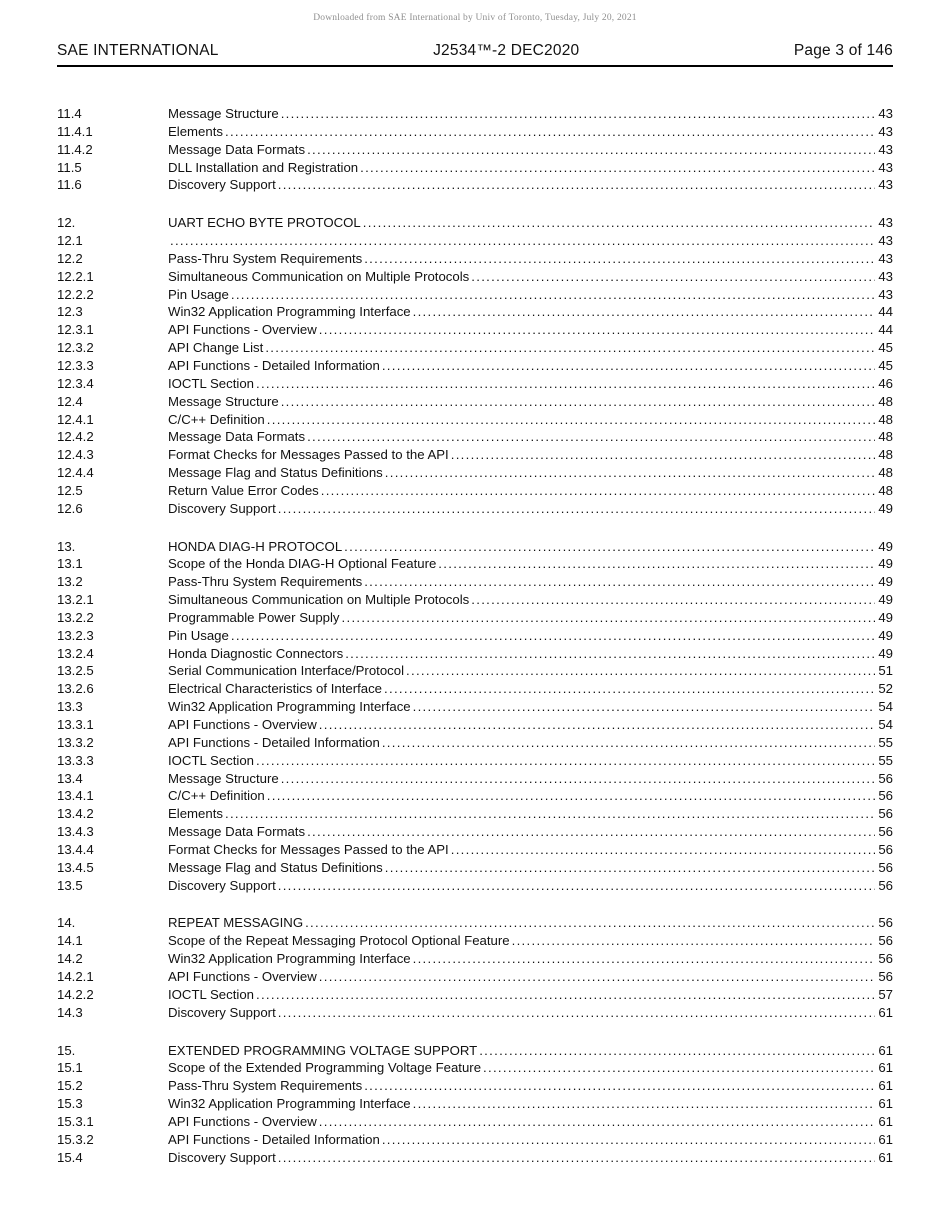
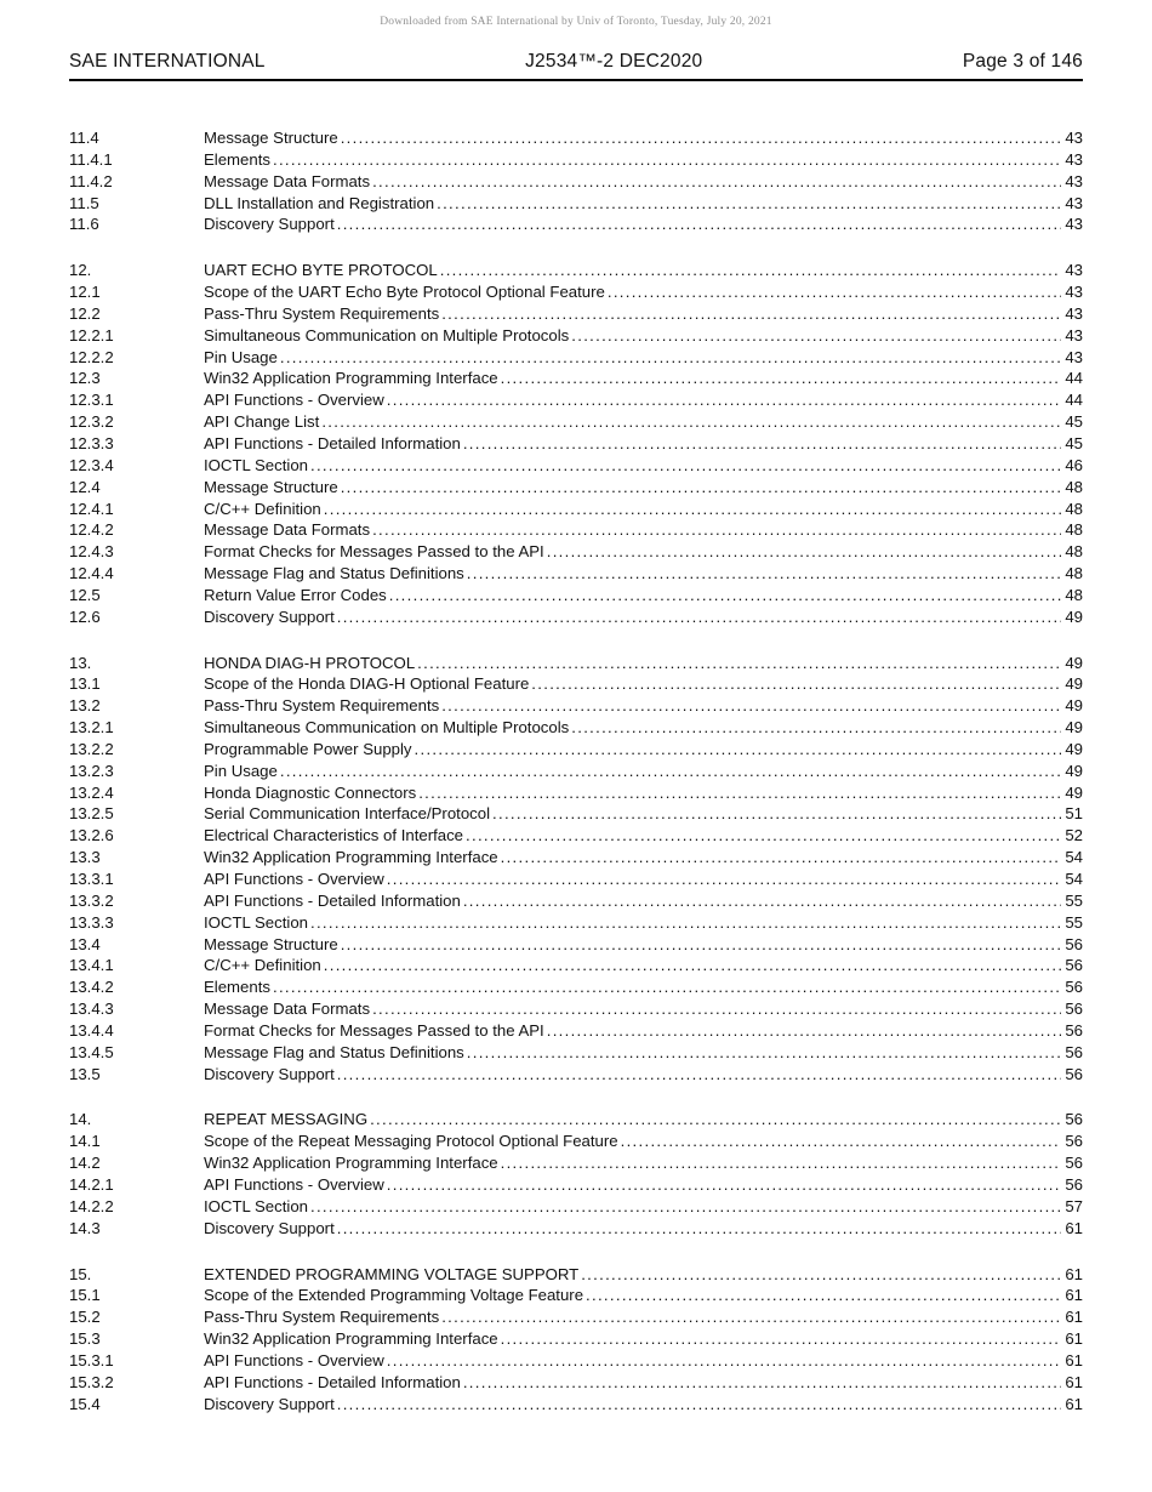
  Downloaded from SAE International by Univ of Toronto, Tuesday, July 20, 2021
  SAE INTERNATIONAL
  J2534™-2 DEC2020
  Page 3 of 146
  11.4
  Message Structure
  43
  11.4.1
  Elements
  43
  11.4.2
  Message Data Formats
  43
  11.5
  DLL Installation and Registration
  43
  11.6
  Discovery Support
  43
  12.
  UART ECHO BYTE PROTOCOL
  43
  12.1
+ Scope of the UART Echo Byte Protocol Optional Feature
  43
  12.2
  Pass-Thru System Requirements
  43
  12.2.1
  Simultaneous Communication on Multiple Protocols
  43
  12.2.2
  Pin Usage
  43
  12.3
  Win32 Application Programming Interface
  44
  12.3.1
  API Functions - Overview
  44
  12.3.2
  API Change List
  45
  12.3.3
  API Functions - Detailed Information
  45
  12.3.4
  IOCTL Section
  46
  12.4
  Message Structure
  48
  12.4.1
  C/C++ Definition
  48
  12.4.2
  Message Data Formats
  48
  12.4.3
  Format Checks for Messages Passed to the API
  48
  12.4.4
  Message Flag and Status Definitions
  48
  12.5
  Return Value Error Codes
  48
  12.6
  Discovery Support
  49
  13.
  HONDA DIAG-H PROTOCOL
  49
  13.1
  Scope of the Honda DIAG-H Optional Feature
  49
  13.2
  Pass-Thru System Requirements
  49
  13.2.1
  Simultaneous Communication on Multiple Protocols
  49
  13.2.2
  Programmable Power Supply
  49
  13.2.3
  Pin Usage
  49
  13.2.4
  Honda Diagnostic Connectors
  49
  13.2.5
  Serial Communication Interface/Protocol
  51
  13.2.6
  Electrical Characteristics of Interface
  52
  13.3
  Win32 Application Programming Interface
  54
  13.3.1
  API Functions - Overview
  54
  13.3.2
  API Functions - Detailed Information
  55
  13.3.3
  IOCTL Section
  55
  13.4
  Message Structure
  56
  13.4.1
  C/C++ Definition
  56
  13.4.2
  Elements
  56
  13.4.3
  Message Data Formats
  56
  13.4.4
  Format Checks for Messages Passed to the API
  56
  13.4.5
  Message Flag and Status Definitions
  56
  13.5
  Discovery Support
  56
  14.
  REPEAT MESSAGING
  56
  14.1
  Scope of the Repeat Messaging Protocol Optional Feature
  56
  14.2
  Win32 Application Programming Interface
  56
  14.2.1
  API Functions - Overview
  56
  14.2.2
  IOCTL Section
  57
  14.3
  Discovery Support
  61
  15.
  EXTENDED PROGRAMMING VOLTAGE SUPPORT
  61
  15.1
  Scope of the Extended Programming Voltage Feature
  61
  15.2
  Pass-Thru System Requirements
  61
  15.3
  Win32 Application Programming Interface
  61
  15.3.1
  API Functions - Overview
  61
  15.3.2
  API Functions - Detailed Information
  61
  15.4
  Discovery Support
  61
